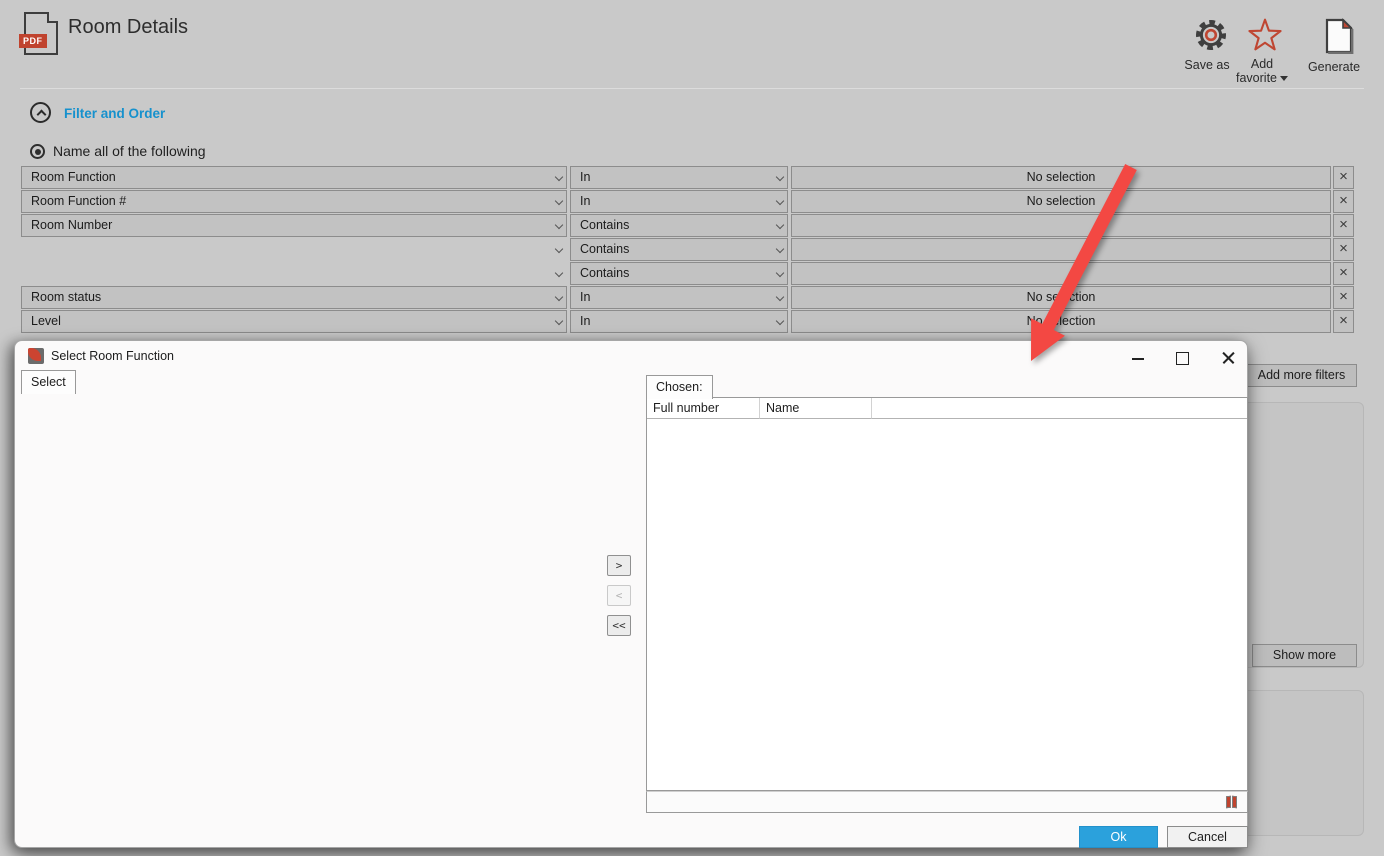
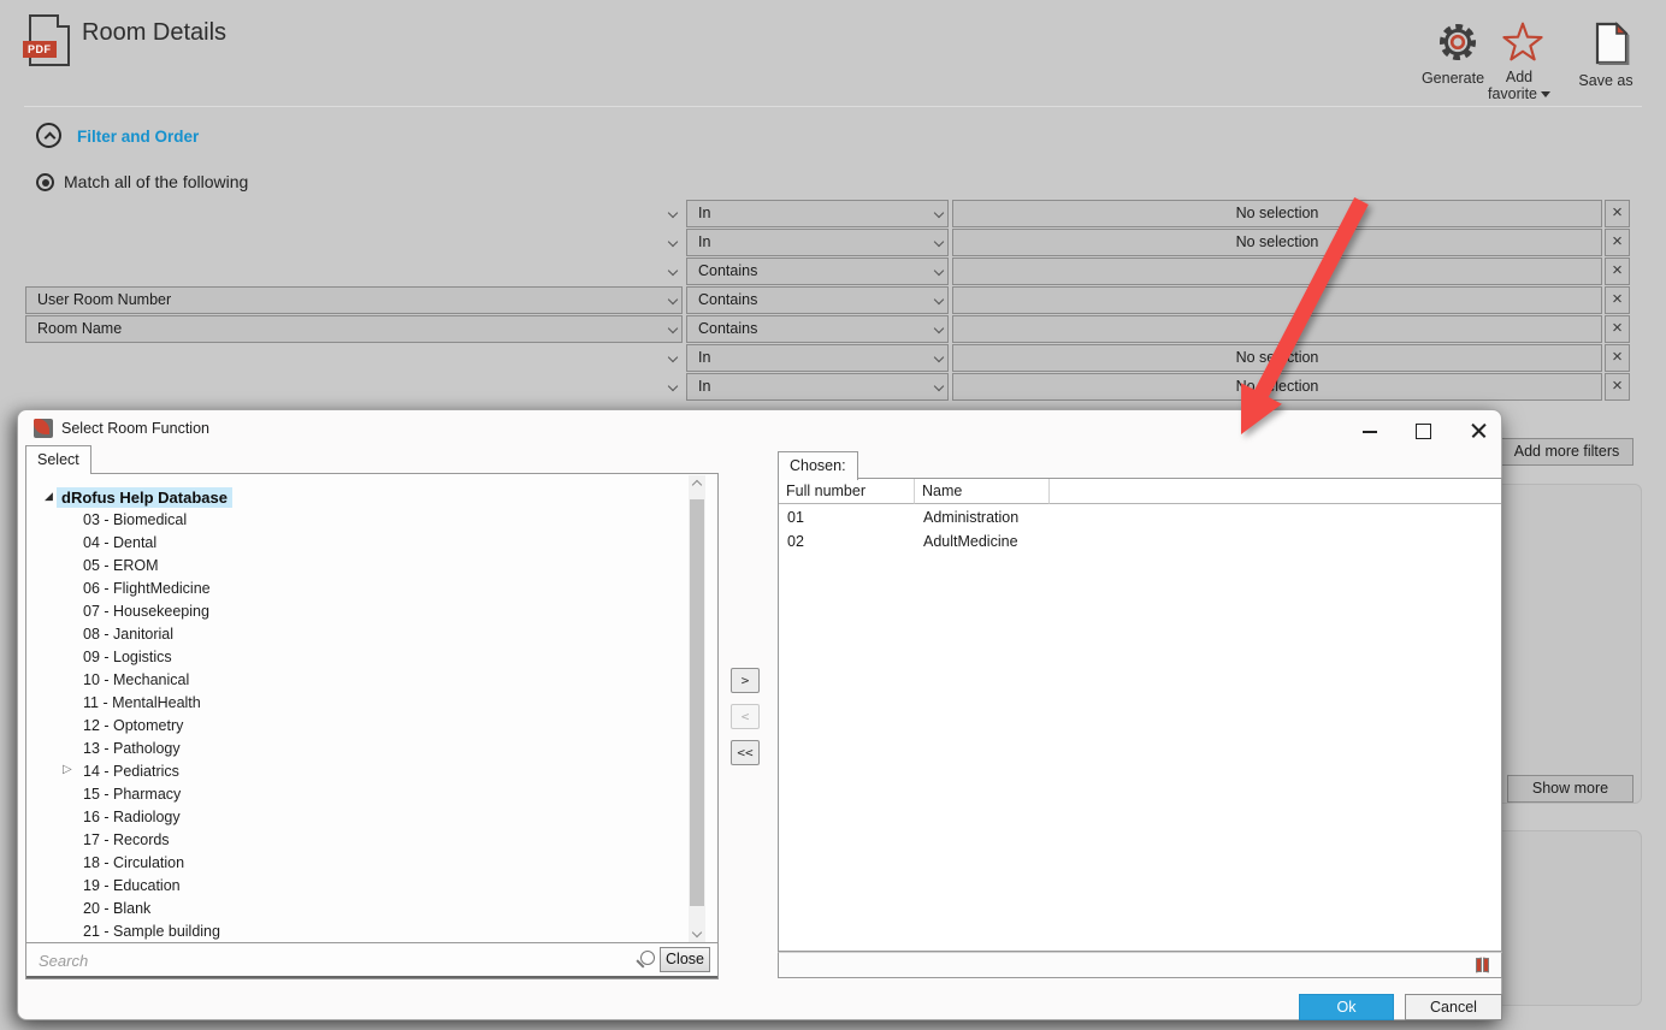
  PDF
  Room Details
- Save as
+ Generate
  Add favorite
- Generate
+ Save as
  Filter and Order
- Name all of the following
+ Match all of the following
- Room Function
  In
  No selection
  ×
- Room Function #
  In
  No selection
  ×
- Room Number
  Contains
  ×
+ User Room Number
  Contains
  ×
+ Room Name
  Contains
  ×
- Room status
  In
  No section
  ×
- Level
  In
  olection
  ×
  Add more filters
  Show more
  Select Room Function
  Select
+ ◢
+ dRofus Help Database
+ 03 - Biomedical
+ 04 - Dental
+ 05 - EROM
+ 06 - FlightMedicine
+ 07 - Housekeeping
+ 08 - Janitorial
+ 09 - Logistics
+ 10 - Mechanical
+ 11 - MentalHealth
+ 12 - Optometry
+ 13 - Pathology
+ ▷
+ 14 - Pediatrics
+ 15 - Pharmacy
+ 16 - Radiology
+ 17 - Records
+ 18 - Circulation
+ 19 - Education
+ 20 - Blank
+ 21 - Sample building
+ Search
+ Close
  >
  <
  <<
  Chosen:
  Full number
  Name
+ 01
+ Administration
+ 02
+ AdultMedicine
  Ok
  Cancel
